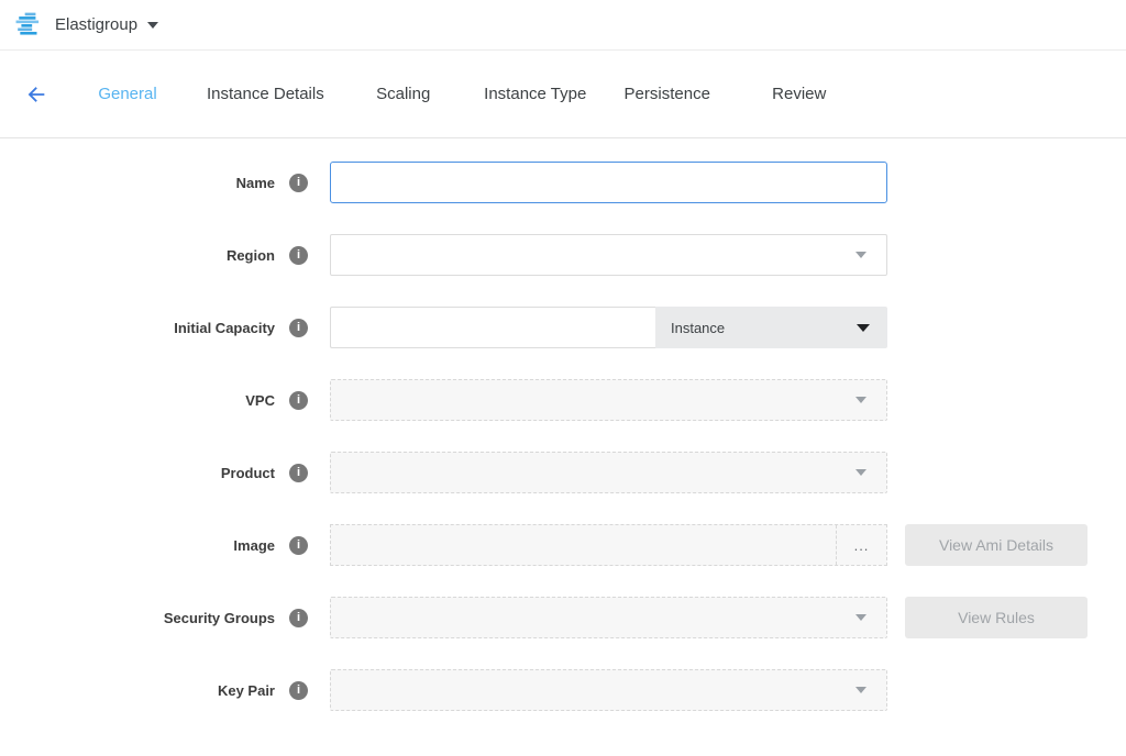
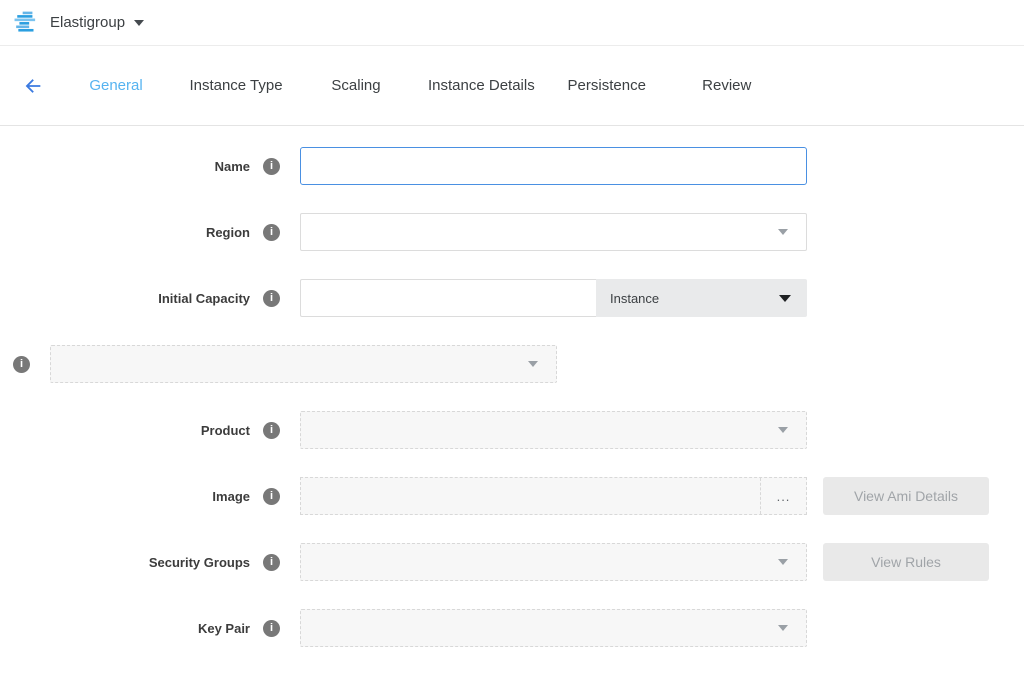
  Elastigroup
  General
- Instance Details
+ Instance Type
  Scaling
- Instance Type
+ Instance Details
  Persistence
  Review
  Name
  i
  Region
  i
  Initial Capacity
  i
  Instance
- VPC
  i
  Product
  i
  Image
  i
  ...
  View Ami Details
  Security Groups
  i
  View Rules
  Key Pair
  i
